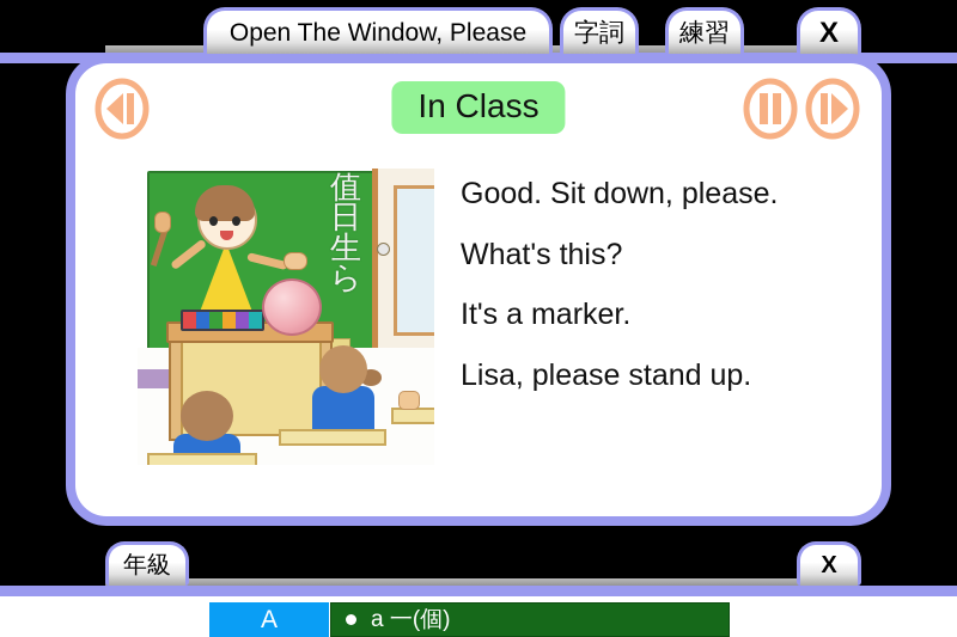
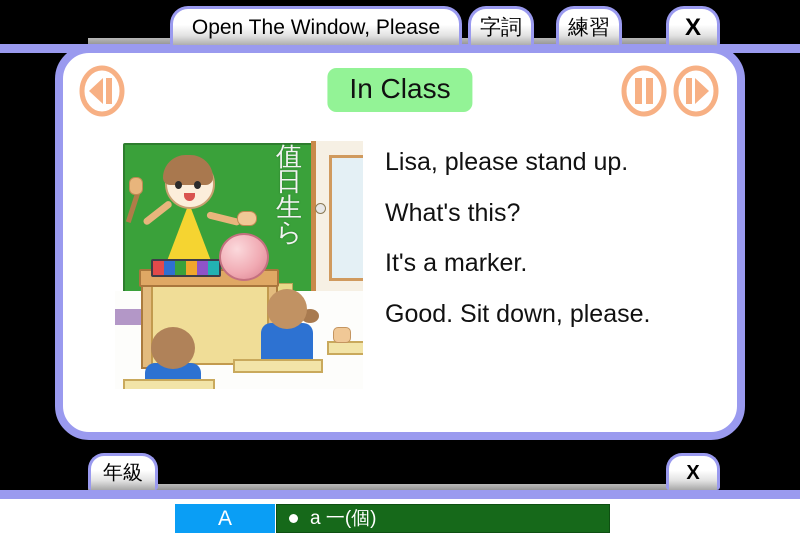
  Open The Window, Please
  字詞
  練習
  X
  In Class
  值日生ら
- Good. Sit down, please.
+ Lisa, please stand up.
  What's this?
  It's a marker.
- Lisa, please stand up.
+ Good. Sit down, please.
  年級
  X
  A
  a 一(個)
